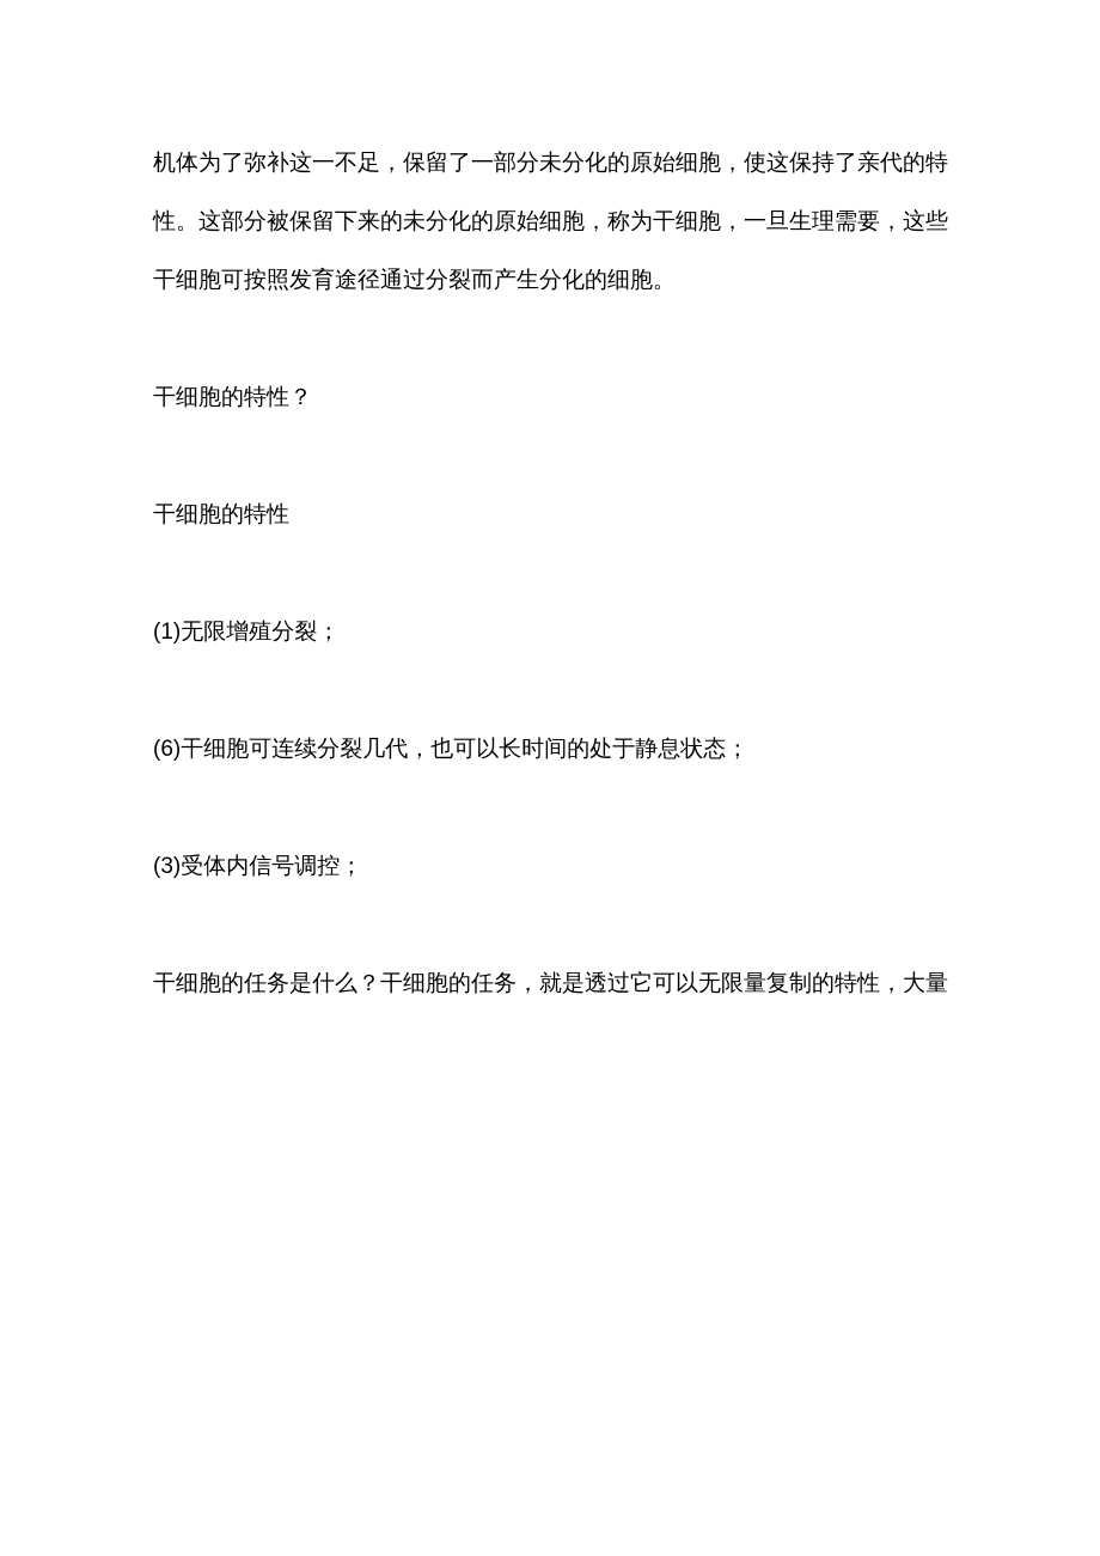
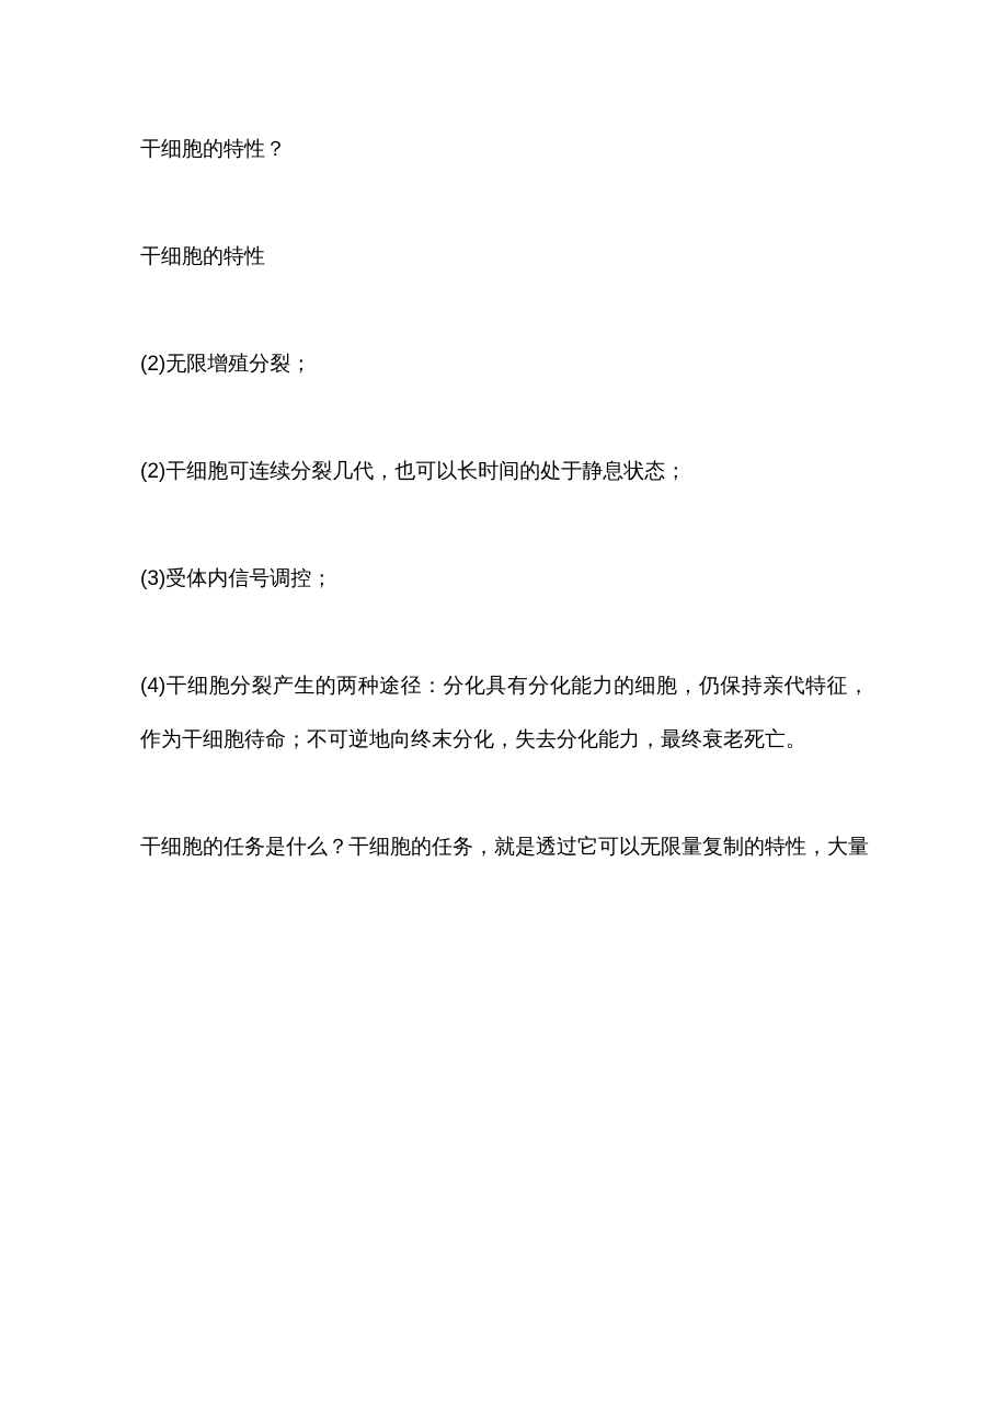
- 机体为了弥补这一不足，保留了一部分未分化的原始细胞，使这保持了亲代的特性。这部分被保留下来的未分化的原始细胞，称为干细胞，一旦生理需要，这些干细胞可按照发育途径通过分裂而产生分化的细胞。
  干细胞的特性？
  干细胞的特性
- (1)无限增殖分裂；
+ (2)无限增殖分裂；
- (6)干细胞可连续分裂几代，也可以长时间的处于静息状态；
+ (2)干细胞可连续分裂几代，也可以长时间的处于静息状态；
  (3)受体内信号调控；
+ (4)干细胞分裂产生的两种途径：分化具有分化能力的细胞，仍保持亲代特征，作为干细胞待命；不可逆地向终末分化，失去分化能力，最终衰老死亡。
  干细胞的任务是什么？干细胞的任务，就是透过它可以无限量复制的特性，大量
